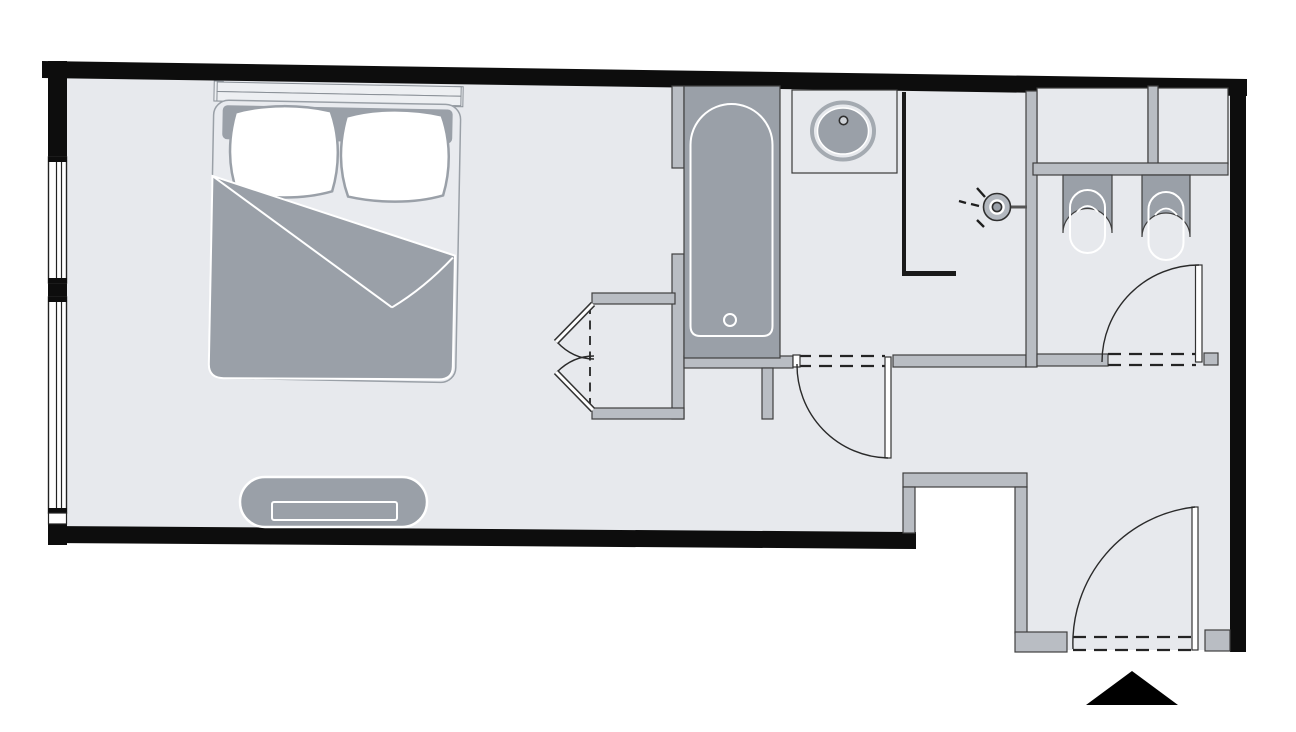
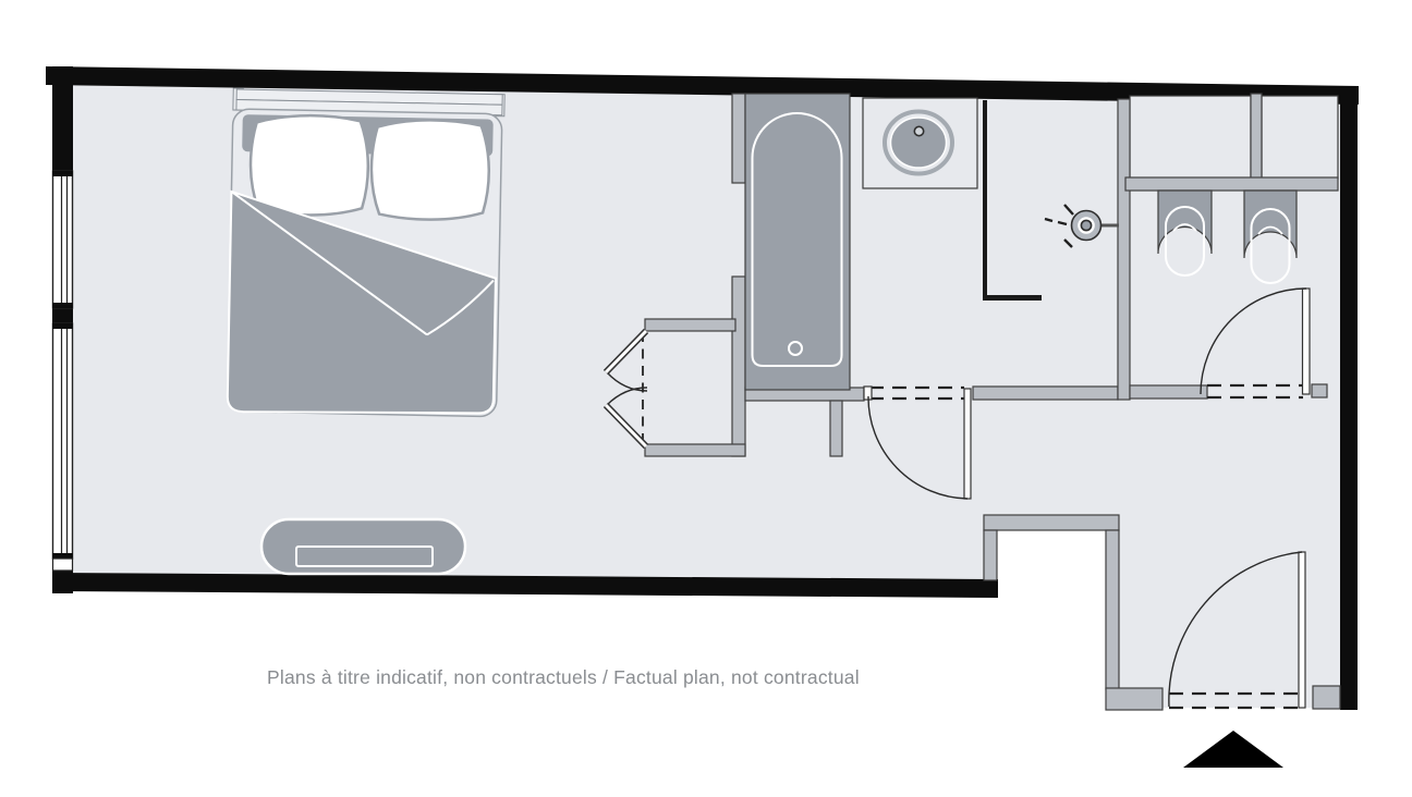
+ Plans à titre indicatif, non contractuels / Factual plan, not contractual
